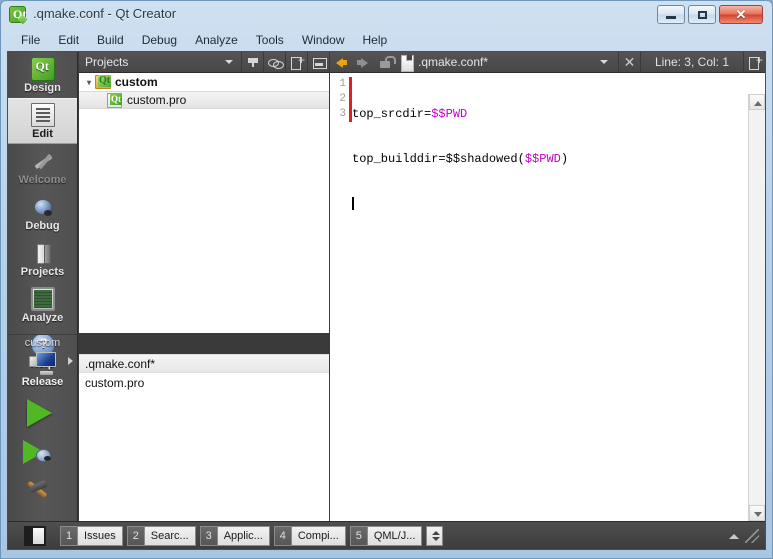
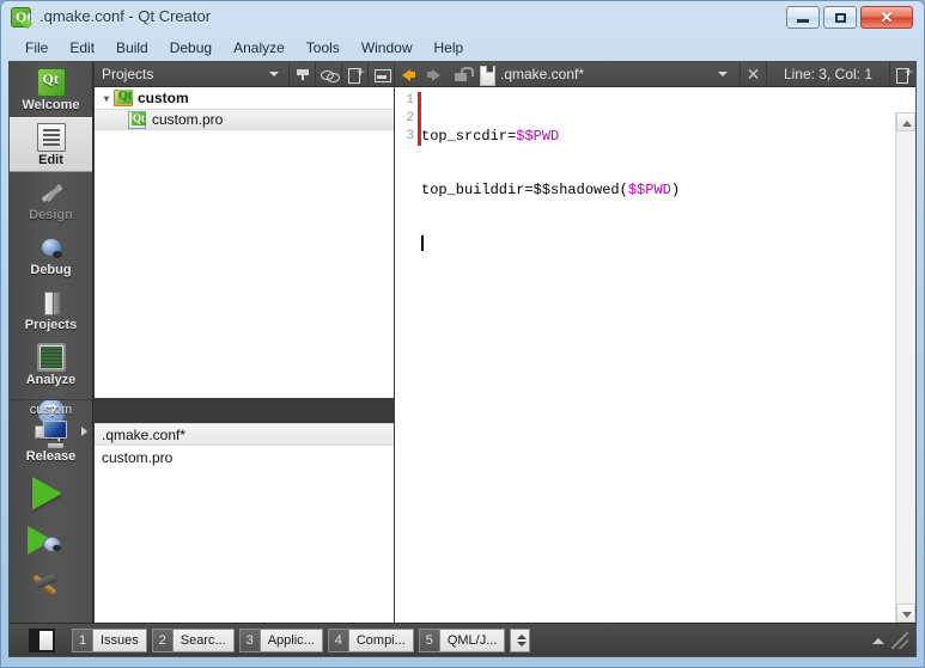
  Qt
  .qmake.conf - Qt Creator
  ✕
  File
  Edit
  Build
  Debug
  Analyze
  Tools
  Window
  Help
- Design
+ Welcome
  Edit
- Welcome
+ Design
  Debug
  Projects
  Analyze
  custom
  Release
  Projects
  ▾
  custom
  custom.pro
  .qmake.conf*
  custom.pro
  .qmake.conf*
  ✕
  Line: 3, Col: 1
  1
  2
  3
  top_srcdir=$$PWD
  top_builddir=$$shadowed($$PWD)
  1
  Issues
  2
  Searc...
  3
  Applic...
  4
  Compi...
  5
  QML/J...
